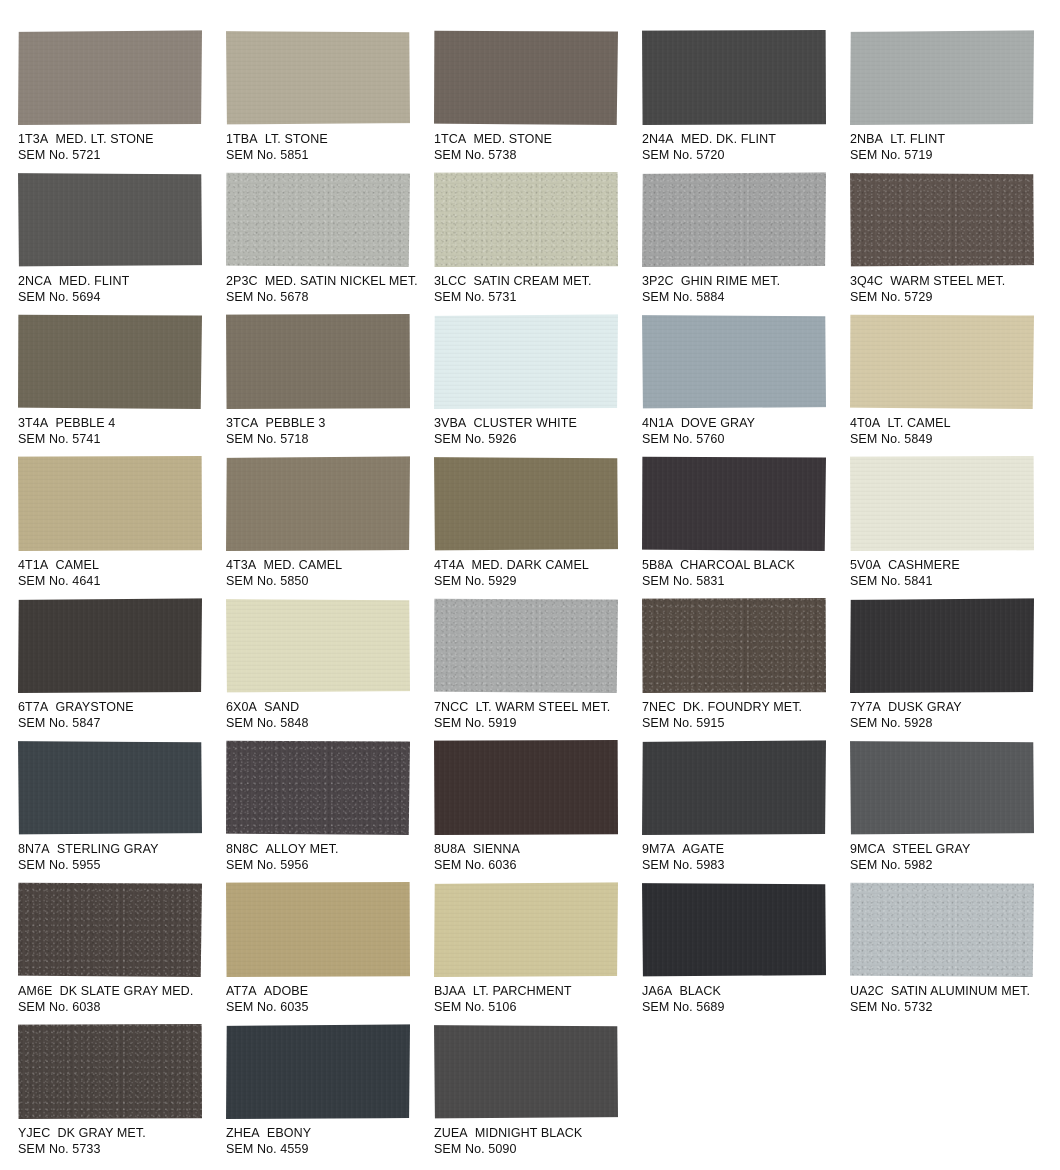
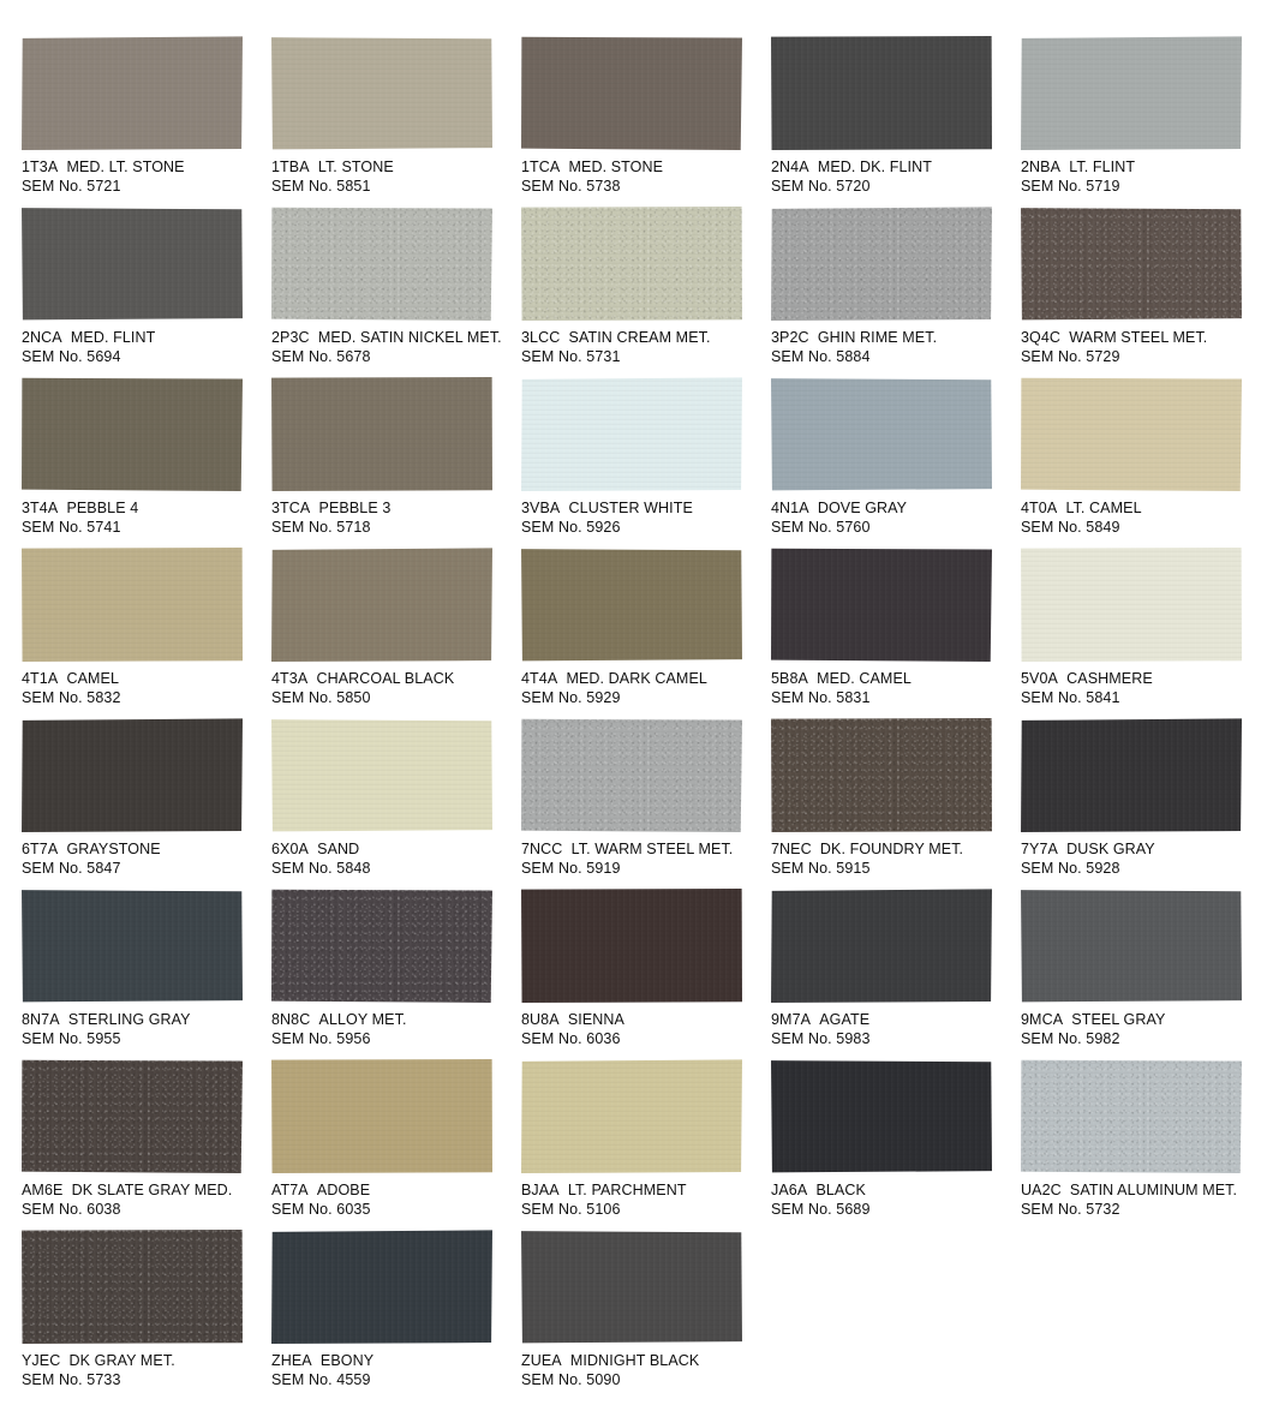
  1T3A MED. LT. STONE
  SEM No. 5721
  1TBA LT. STONE
  SEM No. 5851
  1TCA MED. STONE
  SEM No. 5738
  2N4A MED. DK. FLINT
  SEM No. 5720
  2NBA LT. FLINT
  SEM No. 5719
  2NCA MED. FLINT
  SEM No. 5694
  2P3C MED. SATIN NICKEL MET.
  SEM No. 5678
  3LCC SATIN CREAM MET.
  SEM No. 5731
  3P2C GHIN RIME MET.
  SEM No. 5884
  3Q4C WARM STEEL MET.
  SEM No. 5729
  3T4A PEBBLE 4
  SEM No. 5741
  3TCA PEBBLE 3
  SEM No. 5718
  3VBA CLUSTER WHITE
  SEM No. 5926
  4N1A DOVE GRAY
  SEM No. 5760
  4T0A LT. CAMEL
  SEM No. 5849
  4T1A CAMEL
- SEM No. 4641
+ SEM No. 5832
- 4T3A MED. CAMEL
+ 4T3A CHARCOAL BLACK
  SEM No. 5850
  4T4A MED. DARK CAMEL
  SEM No. 5929
- 5B8A CHARCOAL BLACK
+ 5B8A MED. CAMEL
  SEM No. 5831
  5V0A CASHMERE
  SEM No. 5841
  6T7A GRAYSTONE
  SEM No. 5847
  6X0A SAND
  SEM No. 5848
  7NCC LT. WARM STEEL MET.
  SEM No. 5919
  7NEC DK. FOUNDRY MET.
  SEM No. 5915
  7Y7A DUSK GRAY
  SEM No. 5928
  8N7A STERLING GRAY
  SEM No. 5955
  8N8C ALLOY MET.
  SEM No. 5956
  8U8A SIENNA
  SEM No. 6036
  9M7A AGATE
  SEM No. 5983
  9MCA STEEL GRAY
  SEM No. 5982
  AM6E DK SLATE GRAY MED.
  SEM No. 6038
  AT7A ADOBE
  SEM No. 6035
  BJAA LT. PARCHMENT
  SEM No. 5106
  JA6A BLACK
  SEM No. 5689
  UA2C SATIN ALUMINUM MET.
  SEM No. 5732
  YJEC DK GRAY MET.
  SEM No. 5733
  ZHEA EBONY
  SEM No. 4559
  ZUEA MIDNIGHT BLACK
  SEM No. 5090
